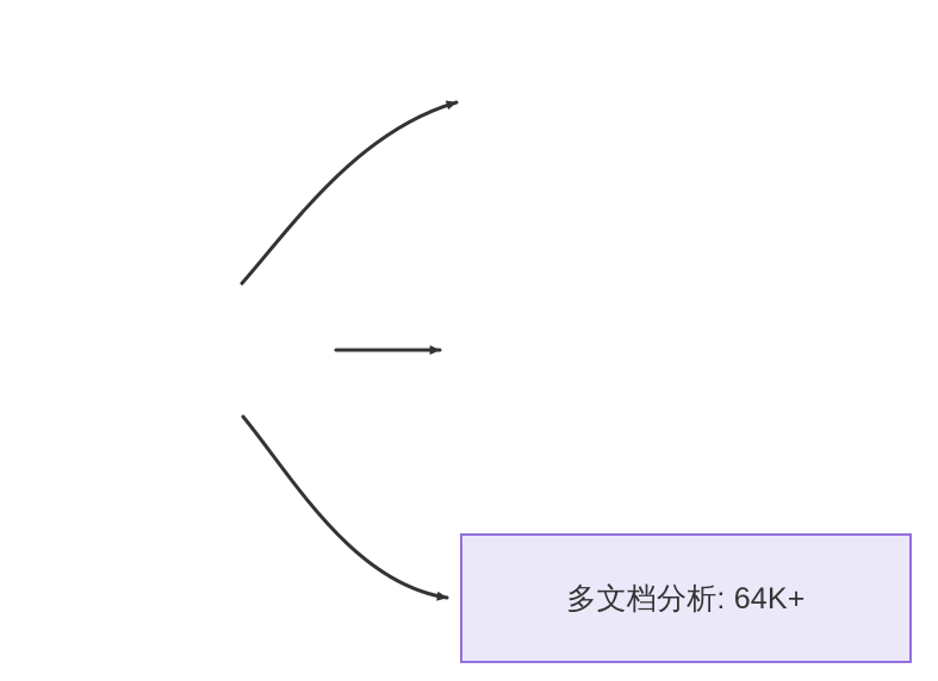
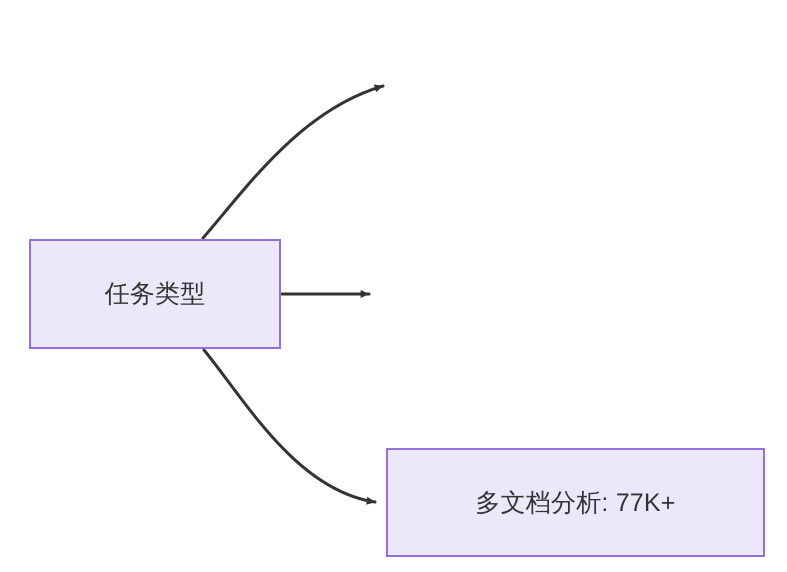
+ 任务类型
- 多文档分析: 64K+
+ 多文档分析: 77K+
